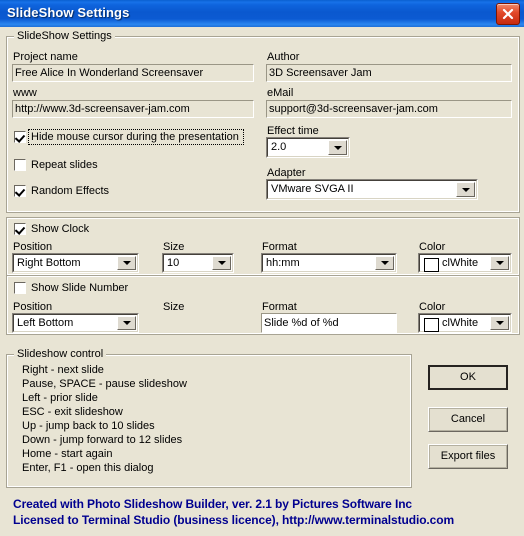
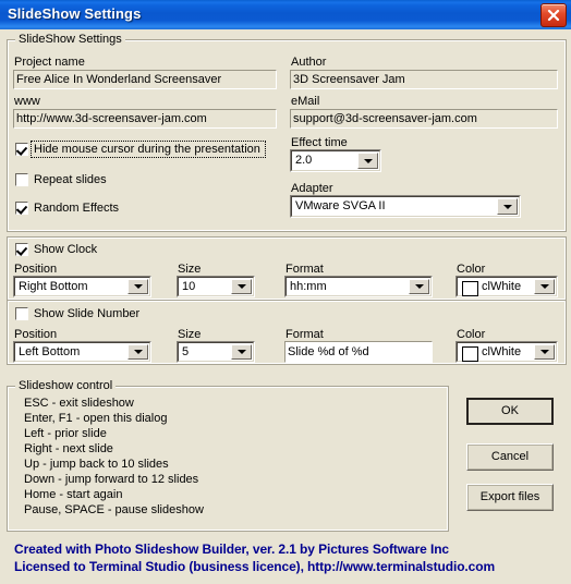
  SlideShow Settings
  SlideShow Settings
  Project name
  Free Alice In Wonderland Screensaver
  www
  http://www.3d-screensaver-jam.com
  Author
  3D Screensaver Jam
  eMail
  support@3d-screensaver-jam.com
  Effect time
  2.0
  Adapter
  VMware SVGA II
  Hide mouse cursor during the presentation
  Repeat slides
  Random Effects
  Show Clock
  Position
  Right Bottom
  Size
  10
  Format
  hh:mm
  Color
  clWhite
  Show Slide Number
  Position
  Left Bottom
  Size
+ 5
  Format
  Slide %d of %d
  Color
  clWhite
  Slideshow control
- Right - next slide
+ ESC - exit slideshow
- Pause, SPACE - pause slideshow
+ Enter, F1 - open this dialog
  Left - prior slide
- ESC - exit slideshow
+ Right - next slide
  Up - jump back to 10 slides
  Down - jump forward to 12 slides
  Home - start again
- Enter, F1 - open this dialog
+ Pause, SPACE - pause slideshow
  OK
  Cancel
  Export files
  Created with Photo Slideshow Builder, ver. 2.1 by Pictures Software Inc
  Licensed to Terminal Studio (business licence), http://www.terminalstudio.com
